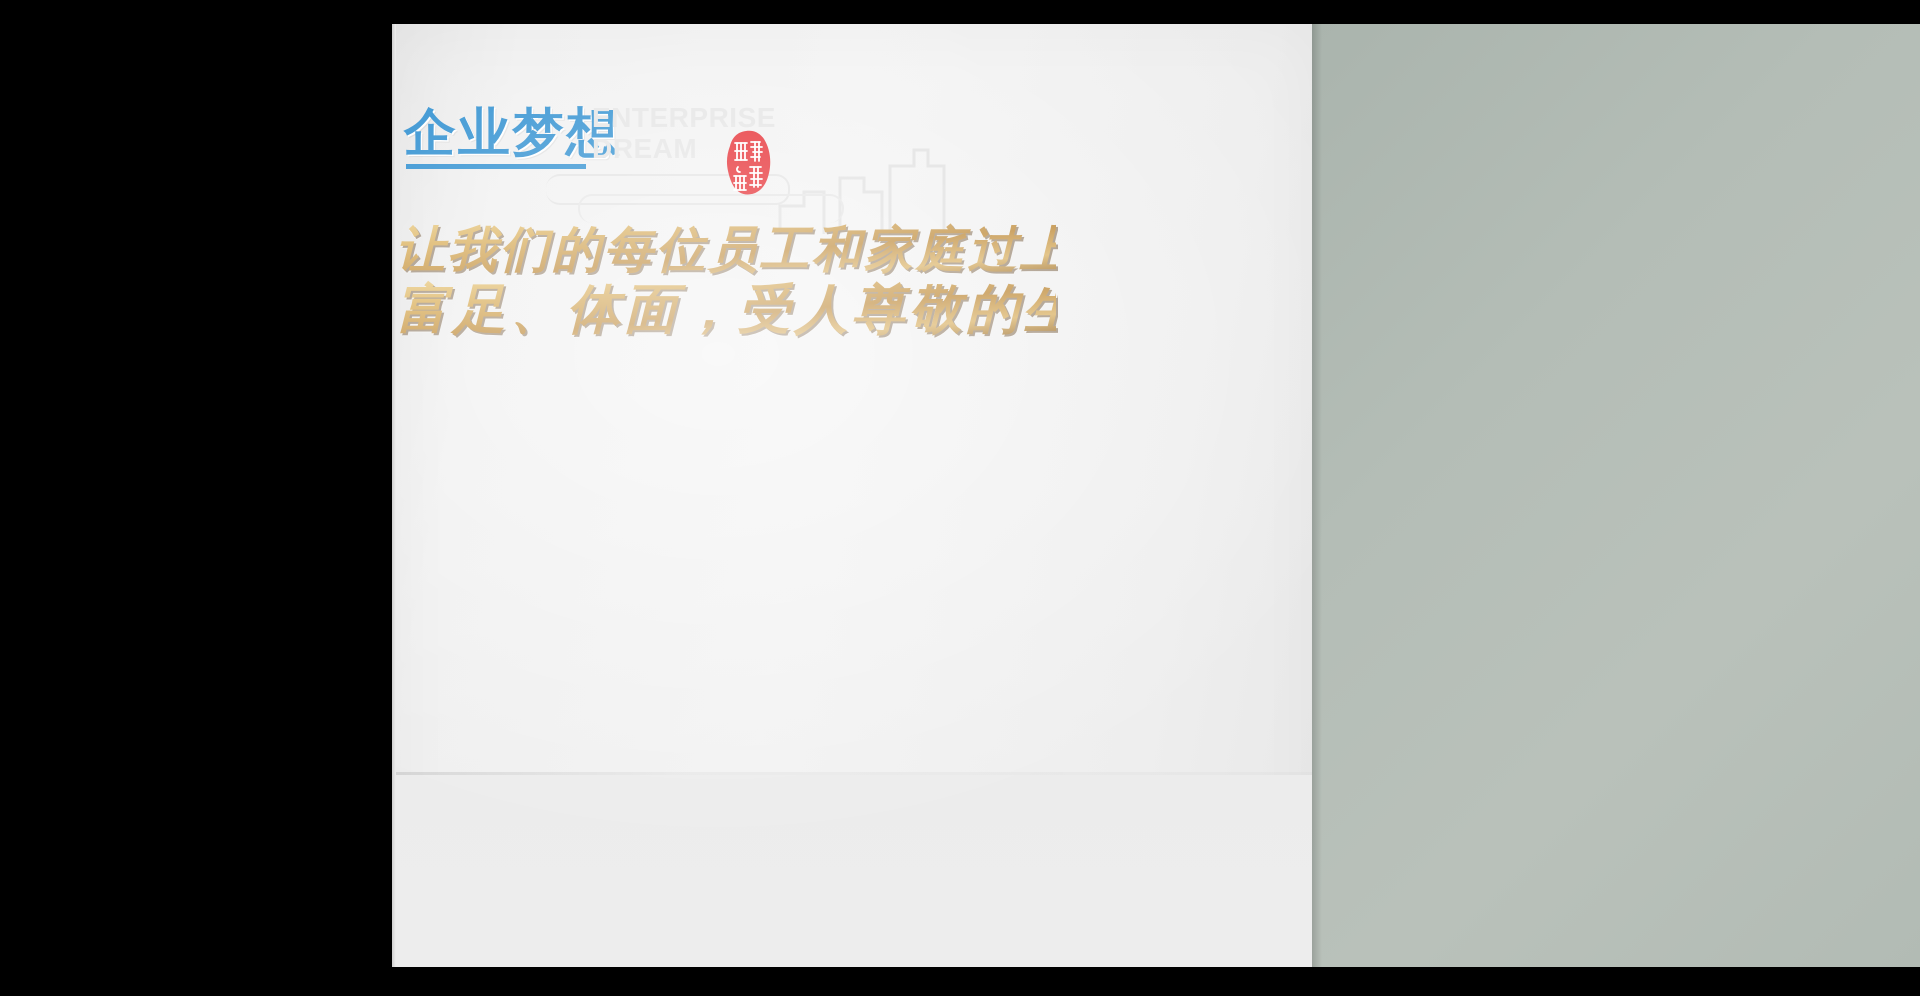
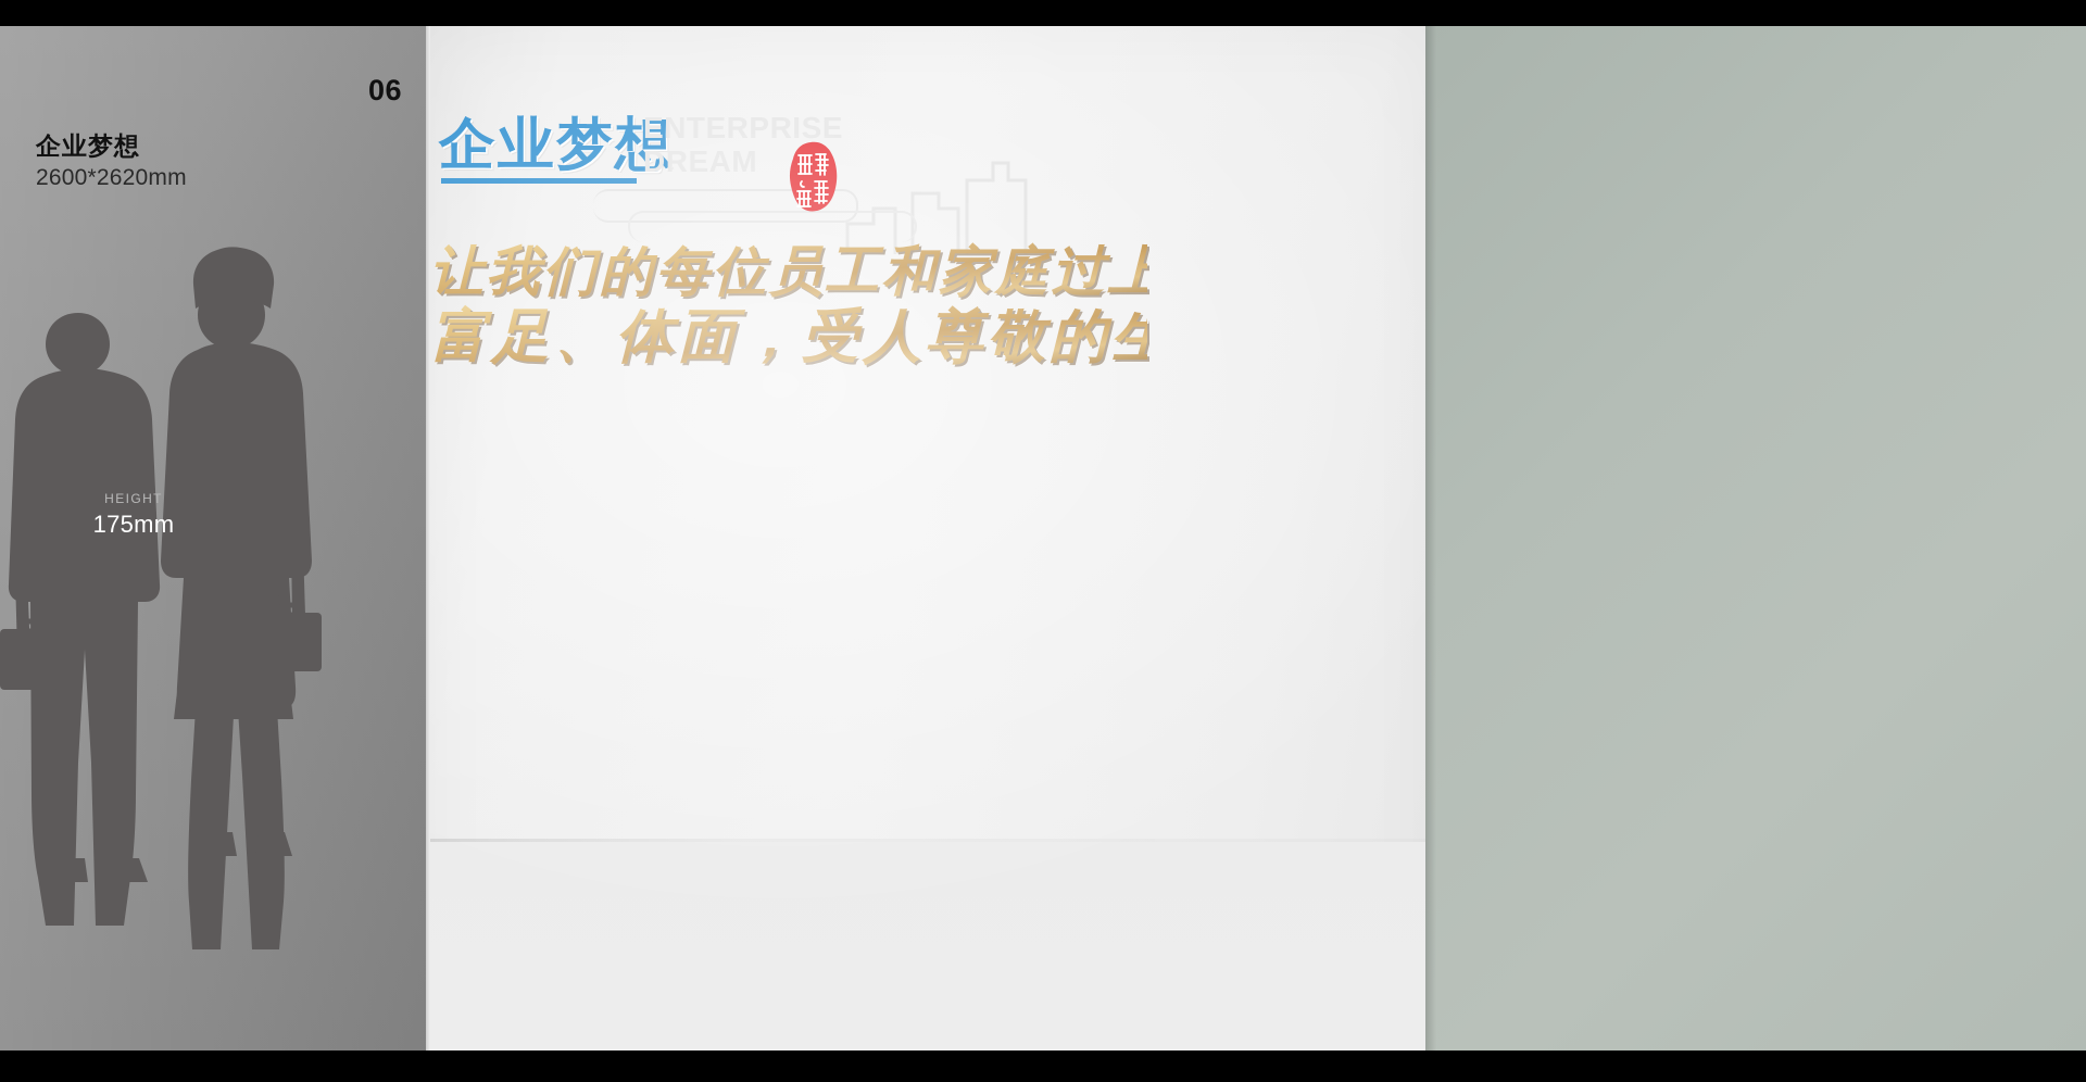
+ 06
+ 企业梦想
+ 2600*2620mm
+ HEIGHT
+ 175mm
